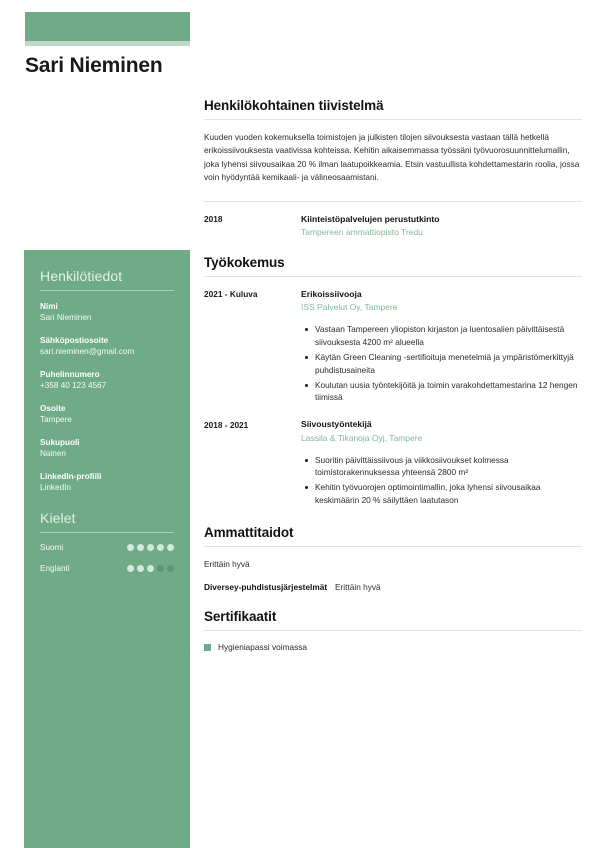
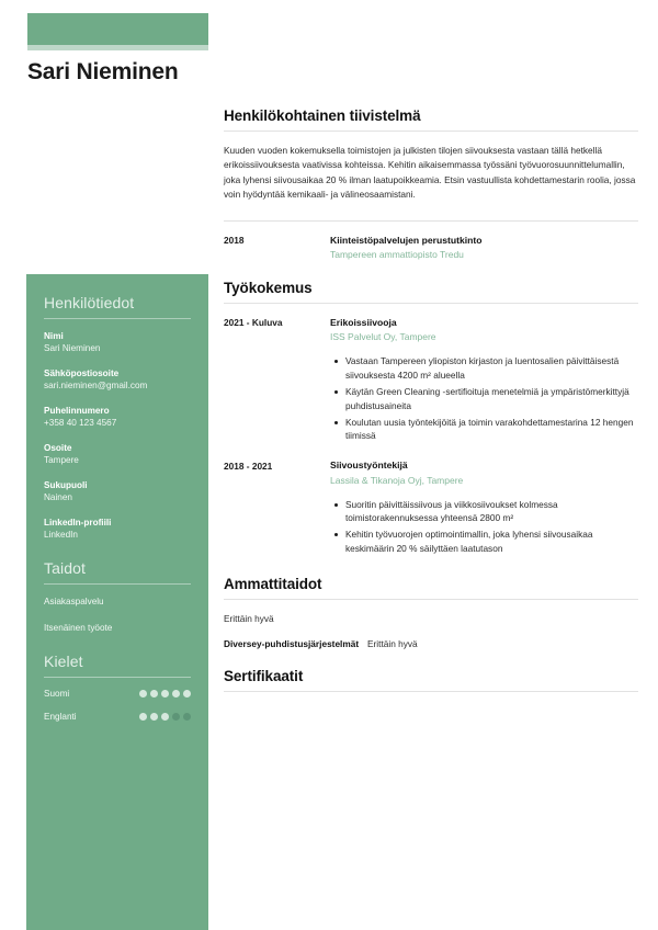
  Sari Nieminen
  Henkilötiedot
  Nimi
  Sari Nieminen
  Sähköpostiosoite
  sari.nieminen@gmail.com
  Puhelinnumero
  +358 40 123 4567
  Osoite
  Tampere
  Sukupuoli
  Nainen
  LinkedIn-profiili
  LinkedIn
+ Taidot
+ Asiakaspalvelu
+ Itsenäinen työote
  Kielet
  Suomi
  Englanti
  Henkilökohtainen tiivistelmä
  Kuuden vuoden kokemuksella toimistojen ja julkisten tilojen siivouksesta vastaan tällä hetkellä erikoissiivouksesta vaativissa kohteissa. Kehitin aikaisemmassa työssäni työvuorosuunnittelumallin, joka lyhensi siivousaikaa 20 % ilman laatupoikkeamia. Etsin vastuullista kohdettamestarin roolia, jossa voin hyödyntää kemikaali- ja välineosaamistani.
  2018
  Kiinteistöpalvelujen perustutkinto
  Tampereen ammattiopisto Tredu
  Työkokemus
  2021 - Kuluva
  Erikoissiivooja
  ISS Palvelut Oy, Tampere
  Vastaan Tampereen yliopiston kirjaston ja luentosalien päivittäisestä siivouksesta 4200 m² alueella
  Käytän Green Cleaning -sertifioituja menetelmiä ja ympäristömerkittyjä puhdistusaineita
  Koulutan uusia työntekijöitä ja toimin varakohdettamestarina 12 hengen tiimissä
  2018 - 2021
  Siivoustyöntekijä
  Lassila & Tikanoja Oyj, Tampere
  Suoritin päivittäissiivous ja viikkosiivoukset kolmessa toimistorakennuksessa yhteensä 2800 m²
  Kehitin työvuorojen optimointimallin, joka lyhensi siivousaikaa keskimäärin 20 % säilyttäen laatutason
  Ammattitaidot
  Erittäin hyvä
  Diversey-puhdistusjärjestelmät
  Erittäin hyvä
  Sertifikaatit
- Hygieniapassi voimassa
